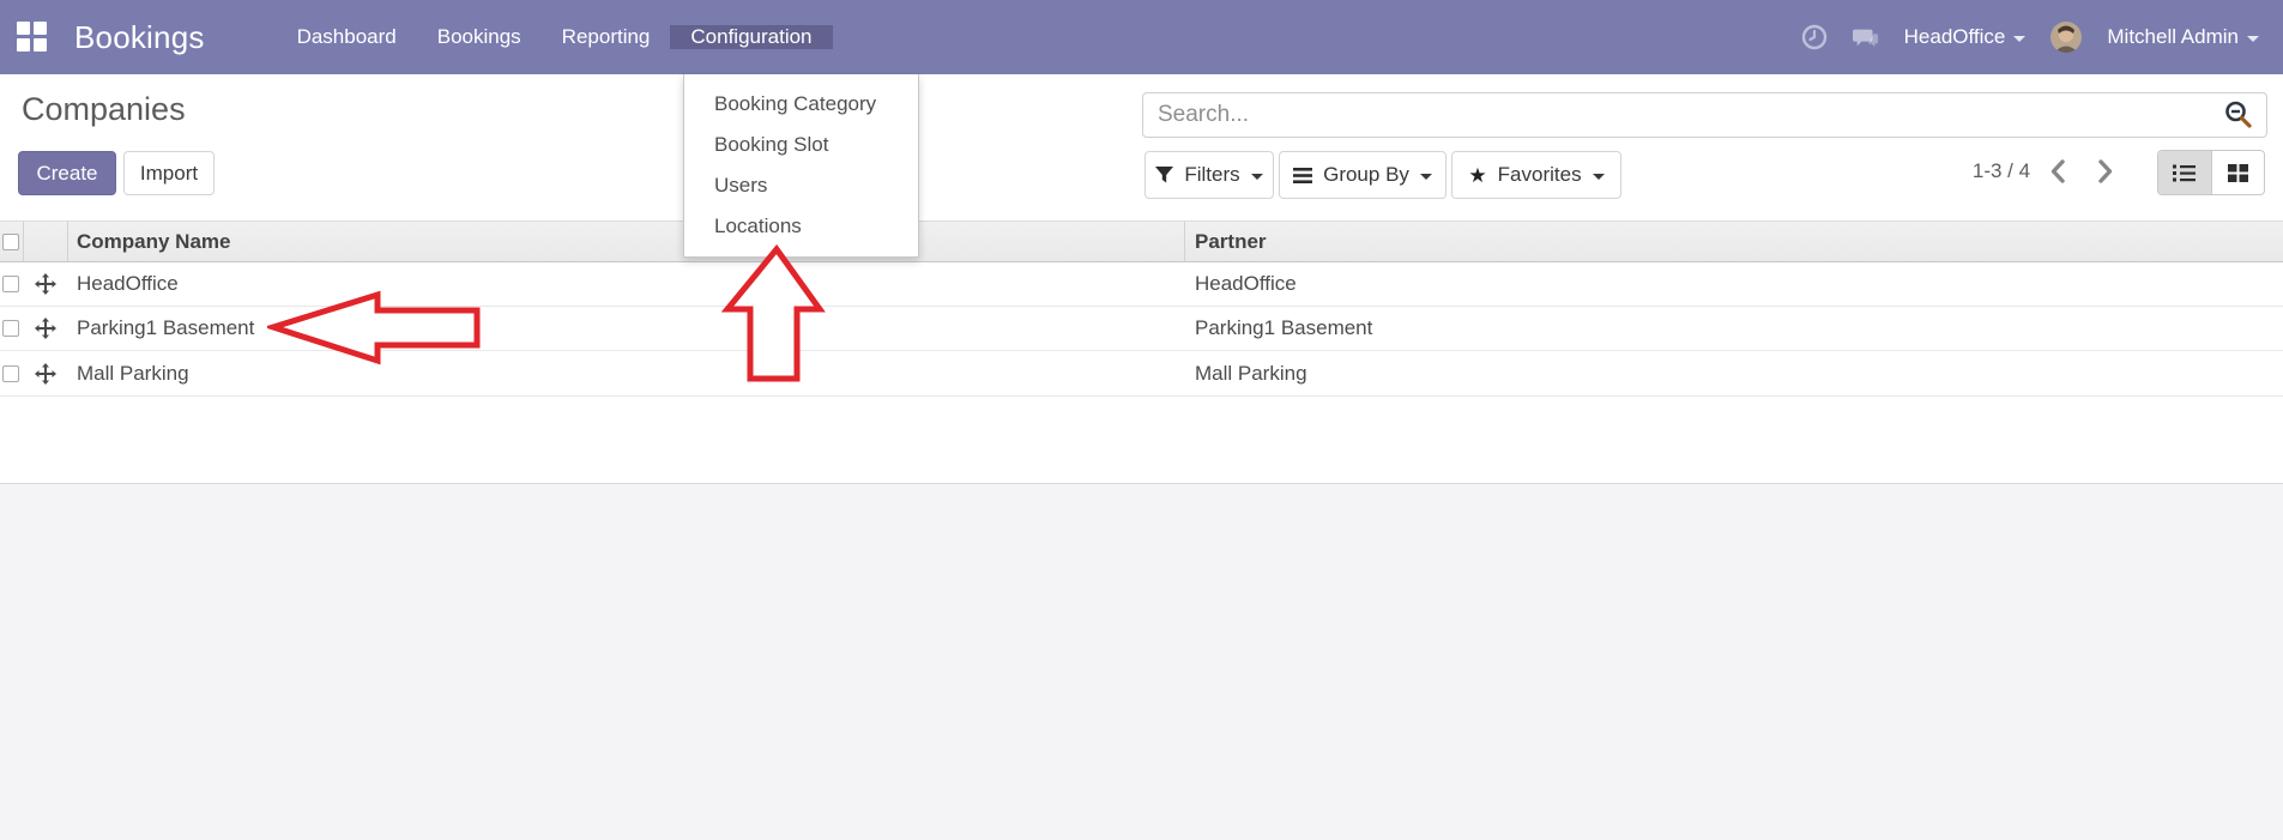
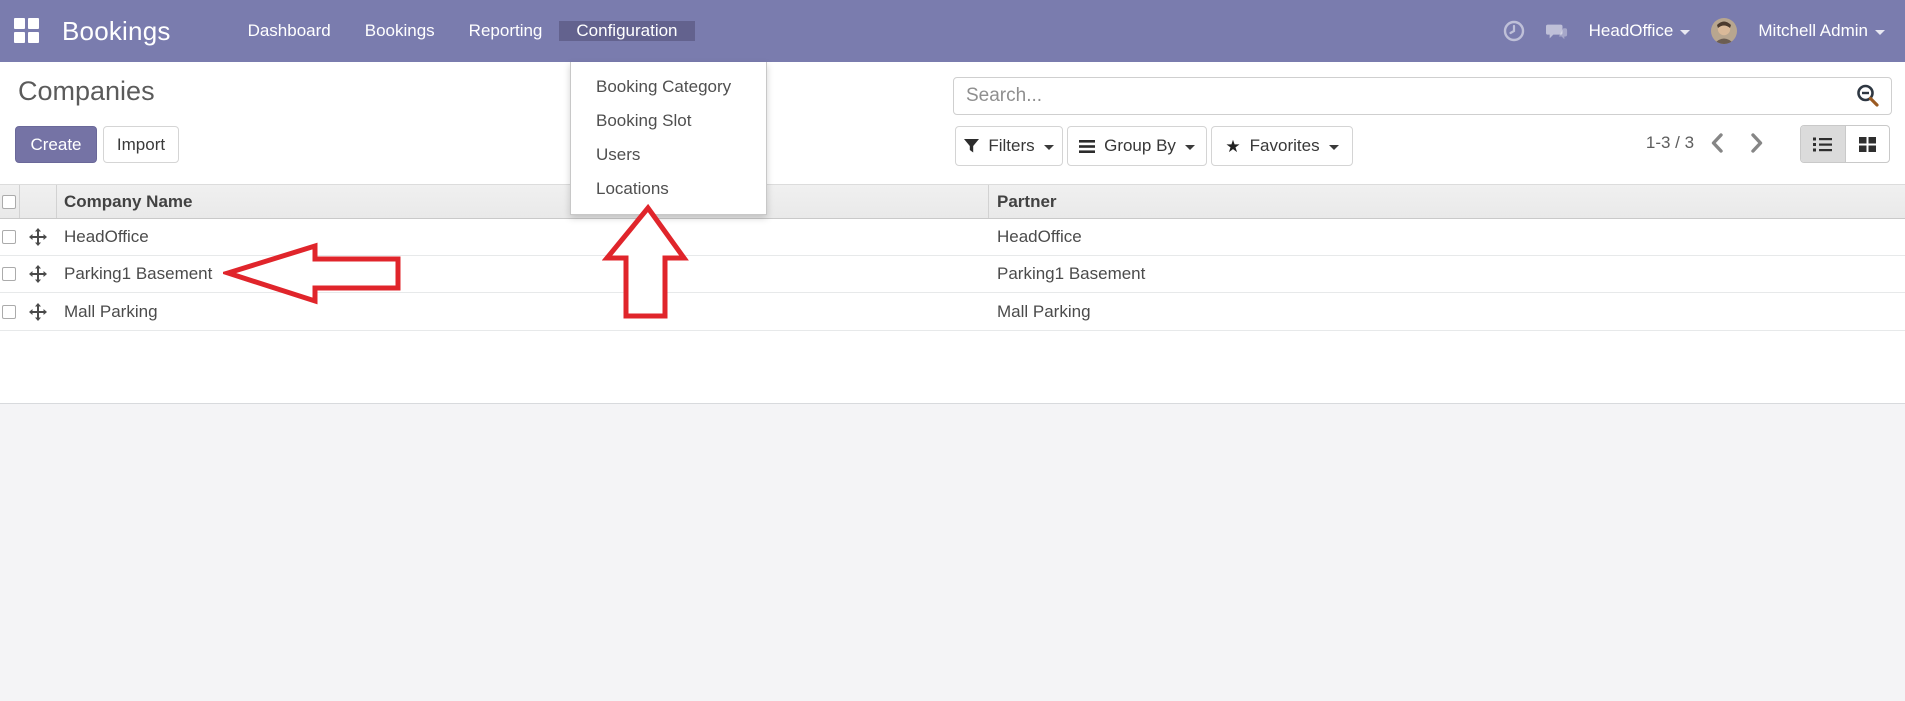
  Bookings
  Dashboard
  Bookings
  Reporting
  Configuration
  HeadOffice
  Mitchell Admin
  Companies
  Create
  Import
  Search...
  Filters
  Group By
  ★
  Favorites
- 1-3 / 4
+ 1-3 / 3
  Company Name
  Partner
  HeadOffice
  HeadOffice
  Parking1 Basement
  Parking1 Basement
  Mall Parking
  Mall Parking
  Booking Category
  Booking Slot
  Users
  Locations
